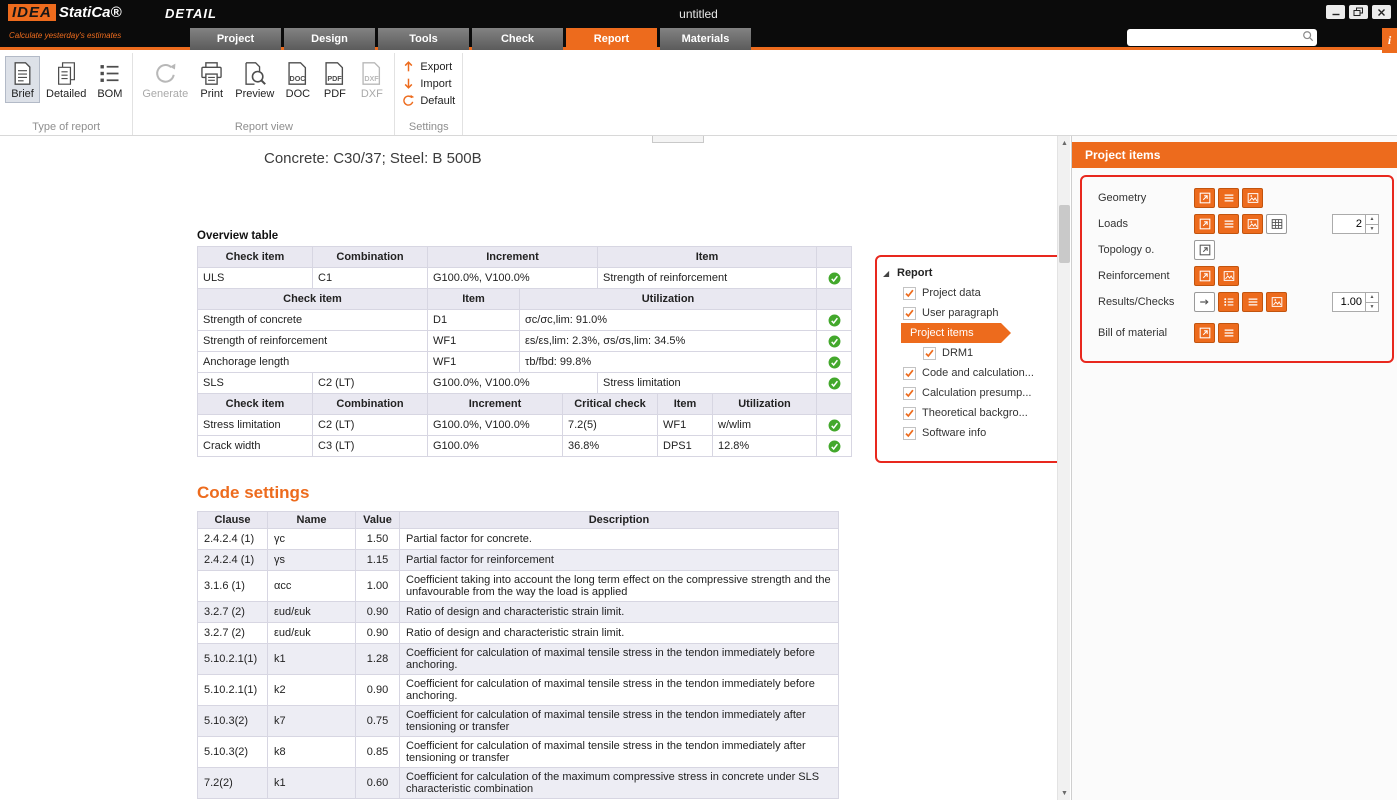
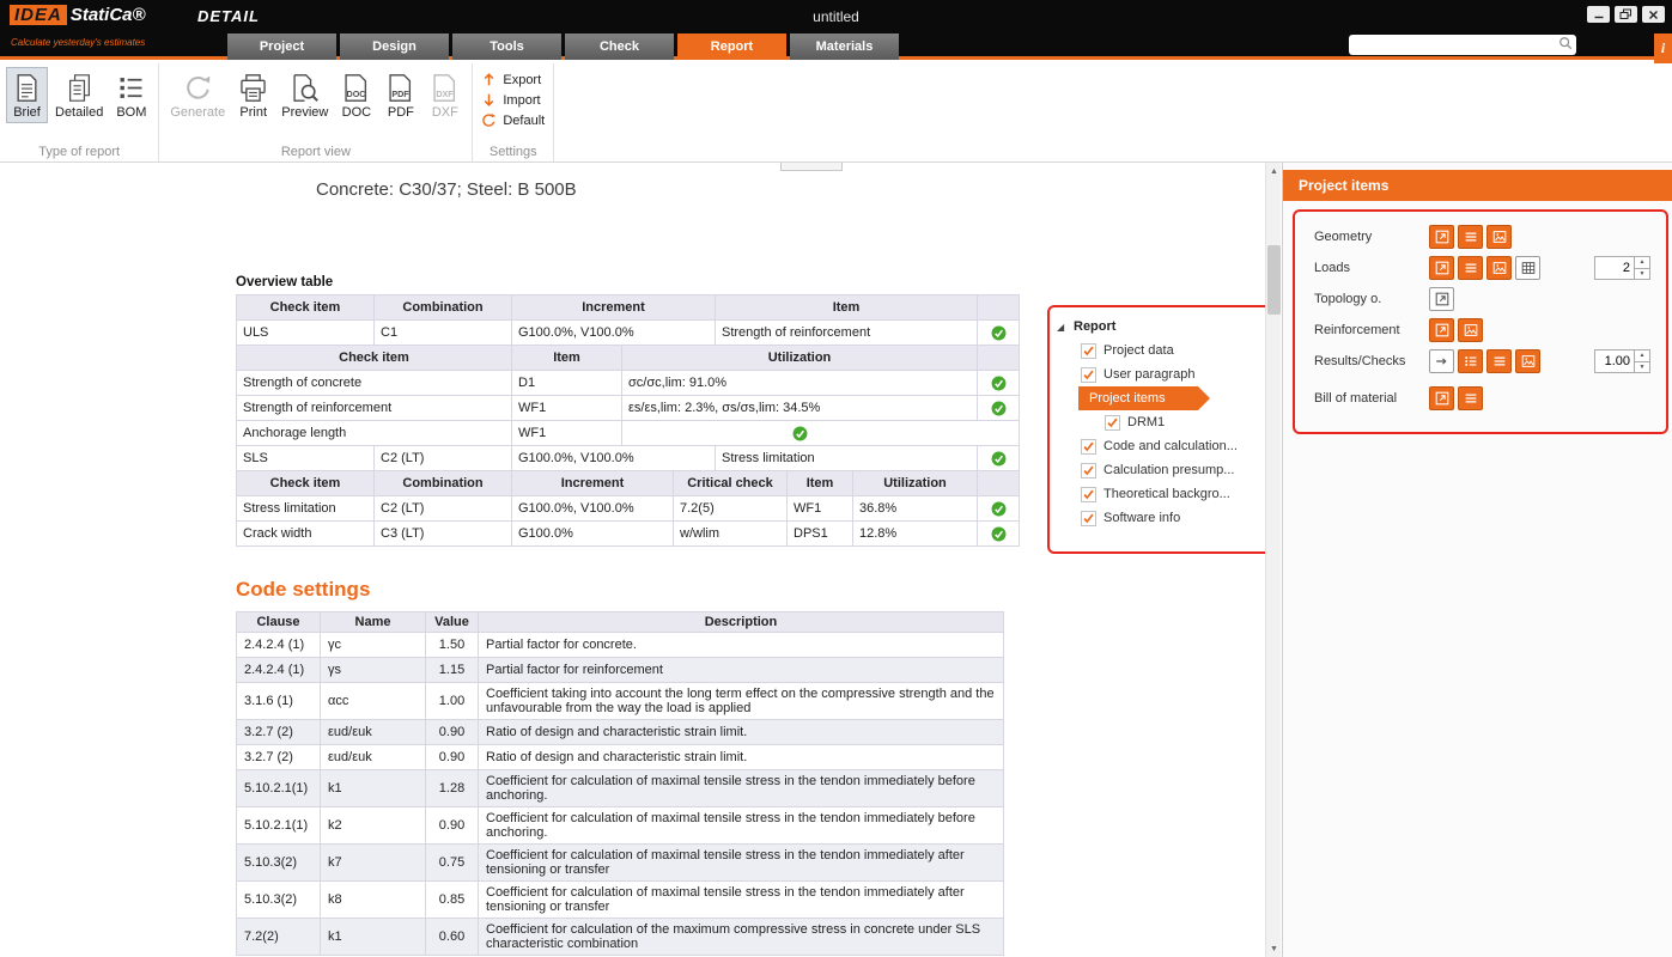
  IDEA StatiCa®
  DETAIL
  Calculate yesterday's estimates
  untitled
  Project
  Design
  Tools
  Check
  Report
  Materials
  i
  Brief
  Detailed
  BOM
  Type of report
  Generate
  Print
  Preview
  DOC
  DOC
  PDF
  PDF
  DXF
  DXF
  Report view
  Export
  Import
  Default
  Settings
  Concrete: C30/37; Steel: B 500B
  Overview table
  Check item
  Combination
  Increment
  Item
  ULS
  C1
  G100.0%, V100.0%
  Strength of reinforcement
  Check item
  Item
  Utilization
  Strength of concrete
  D1
  σc/σc,lim: 91.0%
  Strength of reinforcement
  WF1
  εs/εs,lim: 2.3%, σs/σs,lim: 34.5%
  Anchorage length
  WF1
- τb/fbd: 99.8%
  SLS
  C2 (LT)
  G100.0%, V100.0%
  Stress limitation
  Check item
  Combination
  Increment
  Critical check
  Item
  Utilization
  Stress limitation
  C2 (LT)
  G100.0%, V100.0%
  7.2(5)
  WF1
- w/wlim
+ 36.8%
  Crack width
  C3 (LT)
  G100.0%
- 36.8%
+ w/wlim
  DPS1
  12.8%
  Code settings
  Clause
  Name
  Value
  Description
  2.4.2.4 (1)
  γc
  1.50
  Partial factor for concrete.
  2.4.2.4 (1)
  γs
  1.15
  Partial factor for reinforcement
  3.1.6 (1)
  αcc
  1.00
  Coefficient taking into account the long term effect on the compressive strength and the unfavourable from the way the load is applied
  3.2.7 (2)
  εud/εuk
  0.90
  Ratio of design and characteristic strain limit.
  3.2.7 (2)
  εud/εuk
  0.90
  Ratio of design and characteristic strain limit.
  5.10.2.1(1)
  k1
  1.28
  Coefficient for calculation of maximal tensile stress in the tendon immediately before anchoring.
  5.10.2.1(1)
  k2
  0.90
  Coefficient for calculation of maximal tensile stress in the tendon immediately before anchoring.
  5.10.3(2)
  k7
  0.75
  Coefficient for calculation of maximal tensile stress in the tendon immediately after tensioning or transfer
  5.10.3(2)
  k8
  0.85
  Coefficient for calculation of maximal tensile stress in the tendon immediately after tensioning or transfer
  7.2(2)
  k1
  0.60
  Coefficient for calculation of the maximum compressive stress in concrete under SLS characteristic combination
  Report
  Project data
  User paragraph
  Project items
  DRM1
  Code and calculation...
  Calculation presump...
  Theoretical backgro...
  Software info
  Project items
  Geometry
  Loads
  2
  Topology o.
  Reinforcement
  Results/Checks
  1.00
  Bill of material
